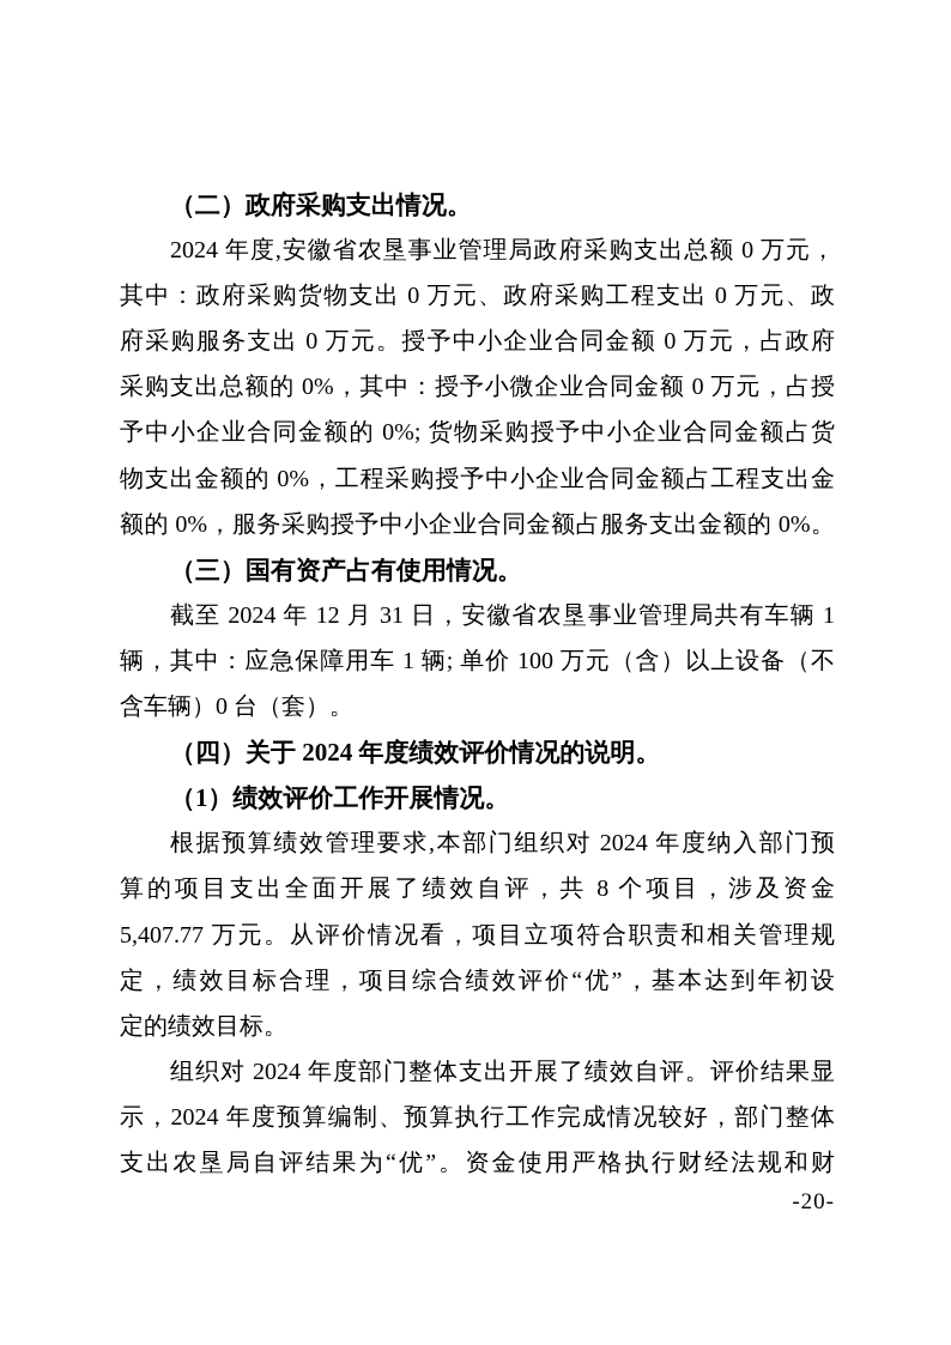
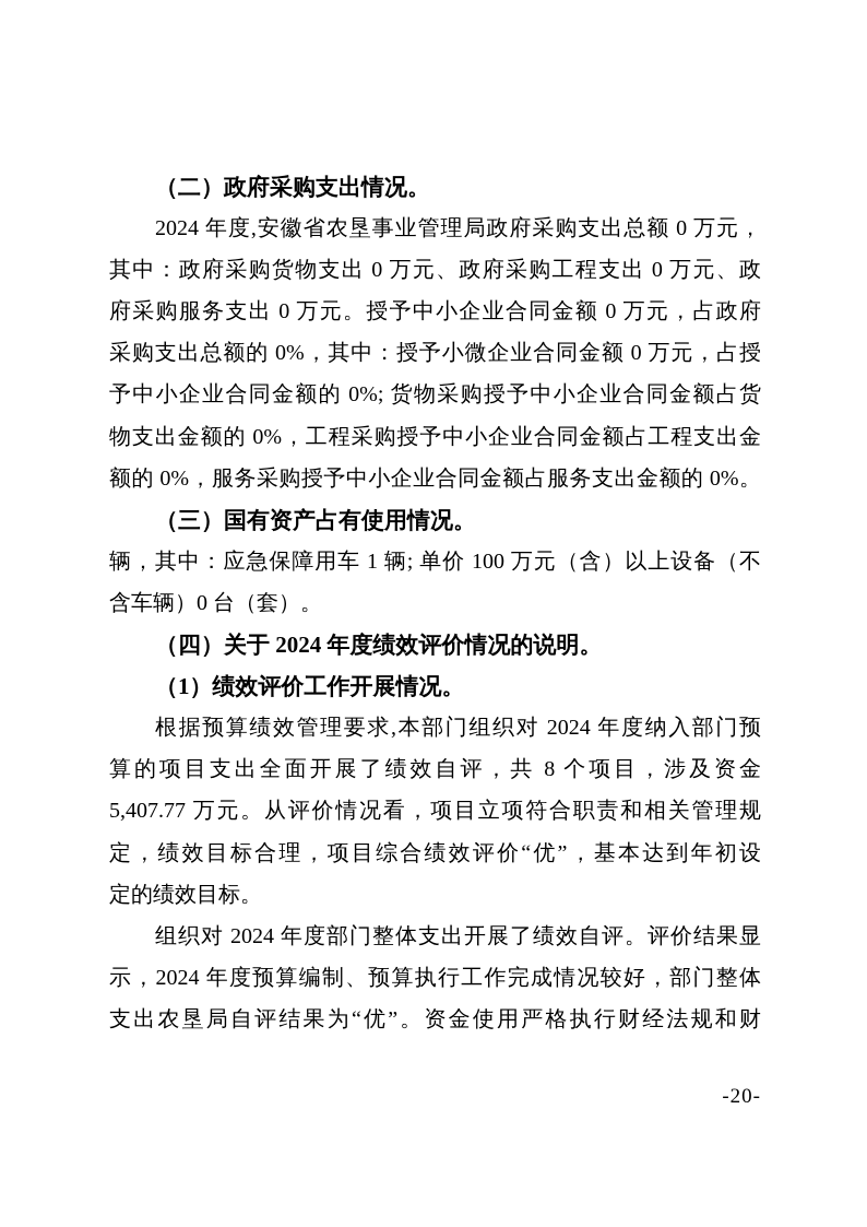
  （二）政府采购支出情况。
  2024 年度,安徽省农垦事业管理局政府采购支出总额 0 万元，
  其中：政府采购货物支出 0 万元、政府采购工程支出 0 万元、政
  府采购服务支出 0 万元。授予中小企业合同金额 0 万元，占政府
  采购支出总额的 0%，其中：授予小微企业合同金额 0 万元，占授
  予中小企业合同金额的 0%; 货物采购授予中小企业合同金额占货
  物支出金额的 0%，工程采购授予中小企业合同金额占工程支出金
  额的 0%，服务采购授予中小企业合同金额占服务支出金额的 0%。
  （三）国有资产占有使用情况。
- 截至 2024 年 12 月 31 日，安徽省农垦事业管理局共有车辆 1
  辆，其中：应急保障用车 1 辆; 单价 100 万元（含）以上设备（不
  含车辆）0 台（套）。
  （四）关于 2024 年度绩效评价情况的说明。
  （1）绩效评价工作开展情况。
  根据预算绩效管理要求,本部门组织对 2024 年度纳入部门预
  算的项目支出全面开展了绩效自评，共 8 个项目，涉及资金
  5,407.77 万元。从评价情况看，项目立项符合职责和相关管理规
  定，绩效目标合理，项目综合绩效评价“优”，基本达到年初设
  定的绩效目标。
  组织对 2024 年度部门整体支出开展了绩效自评。评价结果显
  示，2024 年度预算编制、预算执行工作完成情况较好，部门整体
  支出农垦局自评结果为“优”。资金使用严格执行财经法规和财
  -20-
